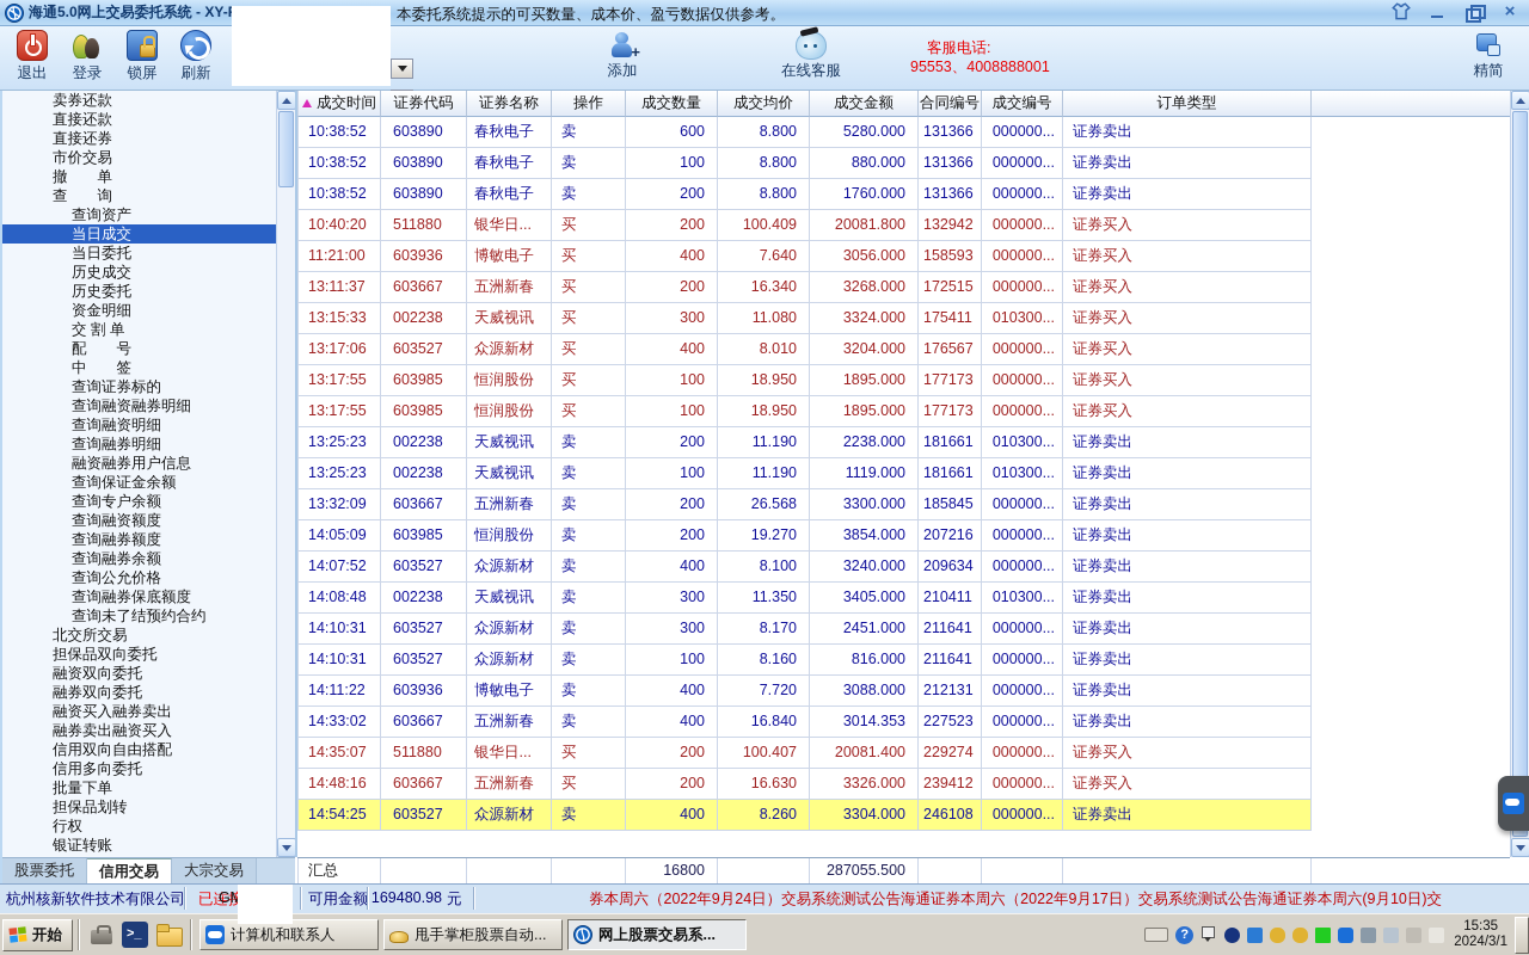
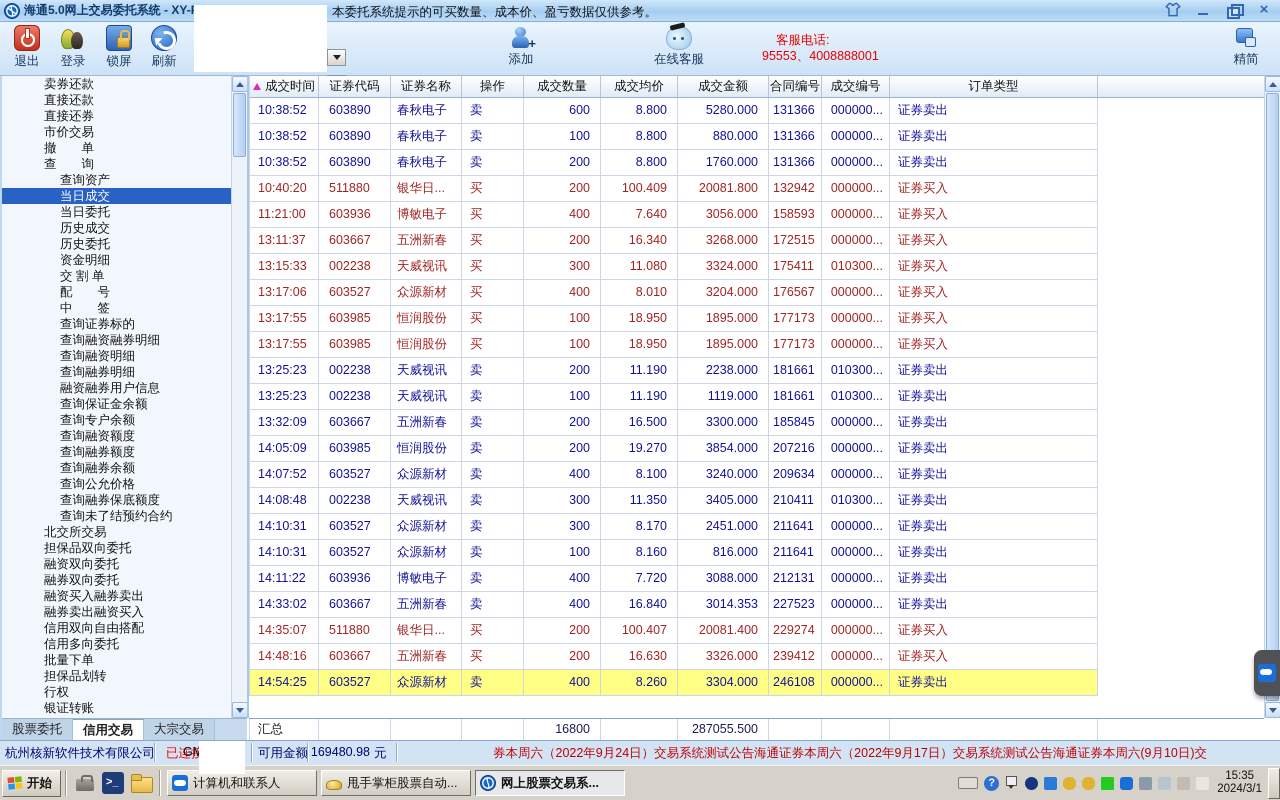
  海通5.0网上交易委托系统 - XY-
  本委托系统提示的可买数量、成本价、盈亏数据仅供参考。
  ×
  退出
  登录
  锁屏
  刷新
  +
  添加
  在线客服
  客服电话:
  95553、4008888001
  精简
  卖券还款
  直接还款
  直接还券
  市价交易
  撤 单
  查 询
  查询资产
  当日成交
  当日委托
  历史成交
  历史委托
  资金明细
  交 割 单
  配 号
  中 签
  查询证券标的
  查询融资融券明细
  查询融资明细
  查询融券明细
  融资融券用户信息
  查询保证金余额
  查询专户余额
  查询融资额度
  查询融券额度
  查询融券余额
  查询公允价格
  查询融券保底额度
  查询未了结预约合约
  北交所交易
  担保品双向委托
  融资双向委托
  融券双向委托
  融资买入融券卖出
  融券卖出融资买入
  信用双向自由搭配
  信用多向委托
  批量下单
  担保品划转
  行权
  银证转账
  股票委托
  信用交易
  大宗交易
  成交时间
  证券代码
  证券名称
  操作
  成交数量
  成交均价
  成交金额
  合同编号
  成交编号
  订单类型
  10:38:52
  603890
  春秋电子
  卖
  600
  8.800
  5280.000
  131366
  000000...
  证券卖出
  10:38:52
  603890
  春秋电子
  卖
  100
  8.800
  880.000
  131366
  000000...
  证券卖出
  10:38:52
  603890
  春秋电子
  卖
  200
  8.800
  1760.000
  131366
  000000...
  证券卖出
  10:40:20
  511880
  银华日...
  买
  200
  100.409
  20081.800
  132942
  000000...
  证券买入
  11:21:00
  603936
  博敏电子
  买
  400
  7.640
  3056.000
  158593
  000000...
  证券买入
  13:11:37
  603667
  五洲新春
  买
  200
  16.340
  3268.000
  172515
  000000...
  证券买入
  13:15:33
  002238
  天威视讯
  买
  300
  11.080
  3324.000
  175411
  010300...
  证券买入
  13:17:06
  603527
  众源新材
  买
  400
  8.010
  3204.000
  176567
  000000...
  证券买入
  13:17:55
  603985
  恒润股份
  买
  100
  18.950
  1895.000
  177173
  000000...
  证券买入
  13:17:55
  603985
  恒润股份
  买
  100
  18.950
  1895.000
  177173
  000000...
  证券买入
  13:25:23
  002238
  天威视讯
  卖
  200
  11.190
  2238.000
  181661
  010300...
  证券卖出
  13:25:23
  002238
  天威视讯
  卖
  100
  11.190
  1119.000
  181661
  010300...
  证券卖出
  13:32:09
  603667
  五洲新春
  卖
  200
- 26.568
+ 16.500
  3300.000
  185845
  000000...
  证券卖出
  14:05:09
  603985
  恒润股份
  卖
  200
  19.270
  3854.000
  207216
  000000...
  证券卖出
  14:07:52
  603527
  众源新材
  卖
  400
  8.100
  3240.000
  209634
  000000...
  证券卖出
  14:08:48
  002238
  天威视讯
  卖
  300
  11.350
  3405.000
  210411
  010300...
  证券卖出
  14:10:31
  603527
  众源新材
  卖
  300
  8.170
  2451.000
  211641
  000000...
  证券卖出
  14:10:31
  603527
  众源新材
  卖
  100
  8.160
  816.000
  211641
  000000...
  证券卖出
  14:11:22
  603936
  博敏电子
  卖
  400
  7.720
  3088.000
  212131
  000000...
  证券卖出
  14:33:02
  603667
  五洲新春
  卖
  400
  16.840
  3014.353
  227523
  000000...
  证券卖出
  14:35:07
  511880
  银华日...
  买
  200
  100.407
  20081.400
  229274
  000000...
  证券买入
  14:48:16
  603667
  五洲新春
  买
  200
  16.630
  3326.000
  239412
  000000...
  证券买入
  14:54:25
  603527
  众源新材
  卖
  400
  8.260
  3304.000
  246108
  000000...
  证券卖出
  汇总
  16800
  287055.500
  杭州核新软件技术有限公司
  已连接
  GM
  可用金额
  169480.98
  元
  券本周六（2022年9月24日）交易系统测试公告海通证券本周六（2022年9月17日）交易系统测试公告海通证券本周六(9月10日)交
  开始
  >_
  计算机和联系人
  甩手掌柜股票自动...
  网上股票交易系...
  ?
  15:35
  2024/3/1
